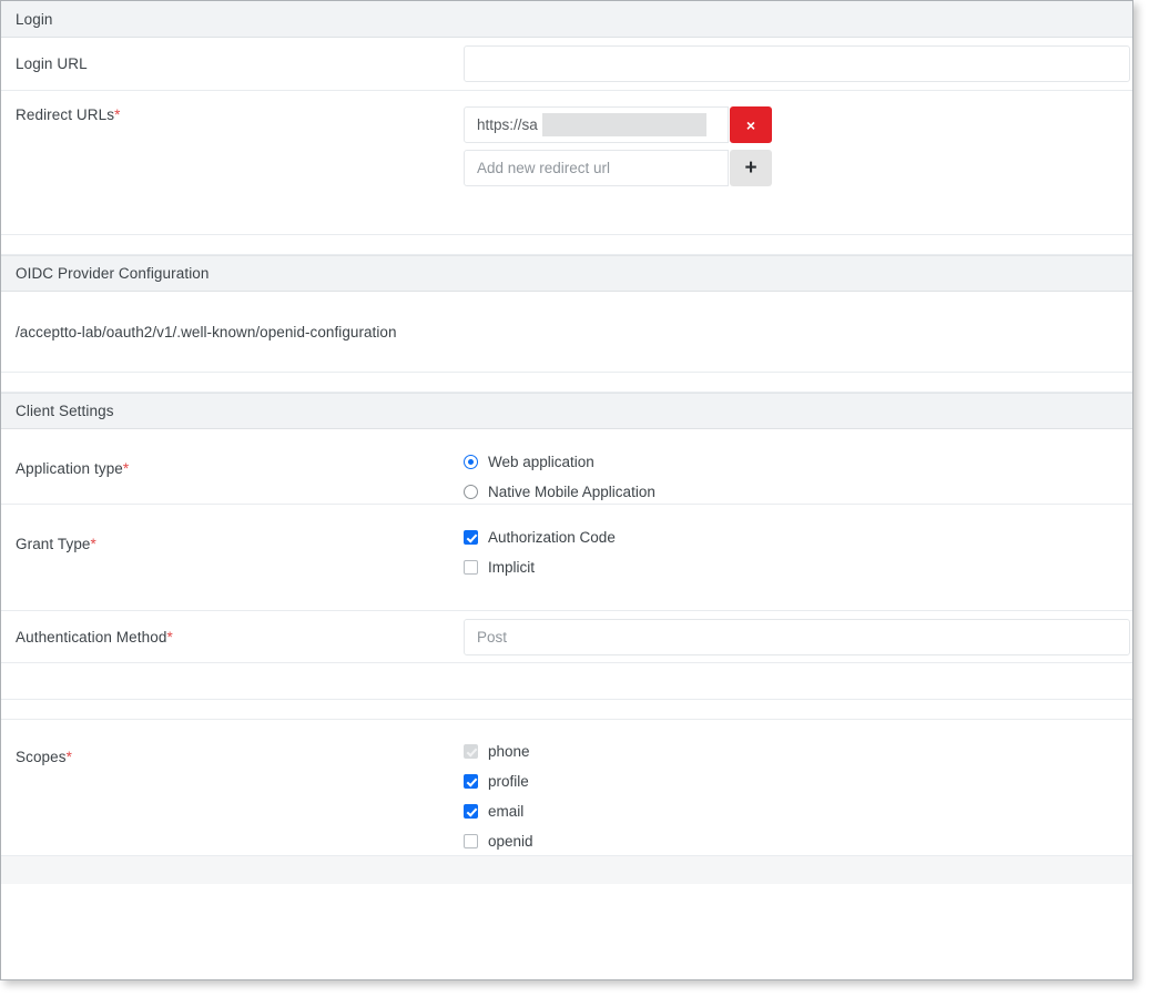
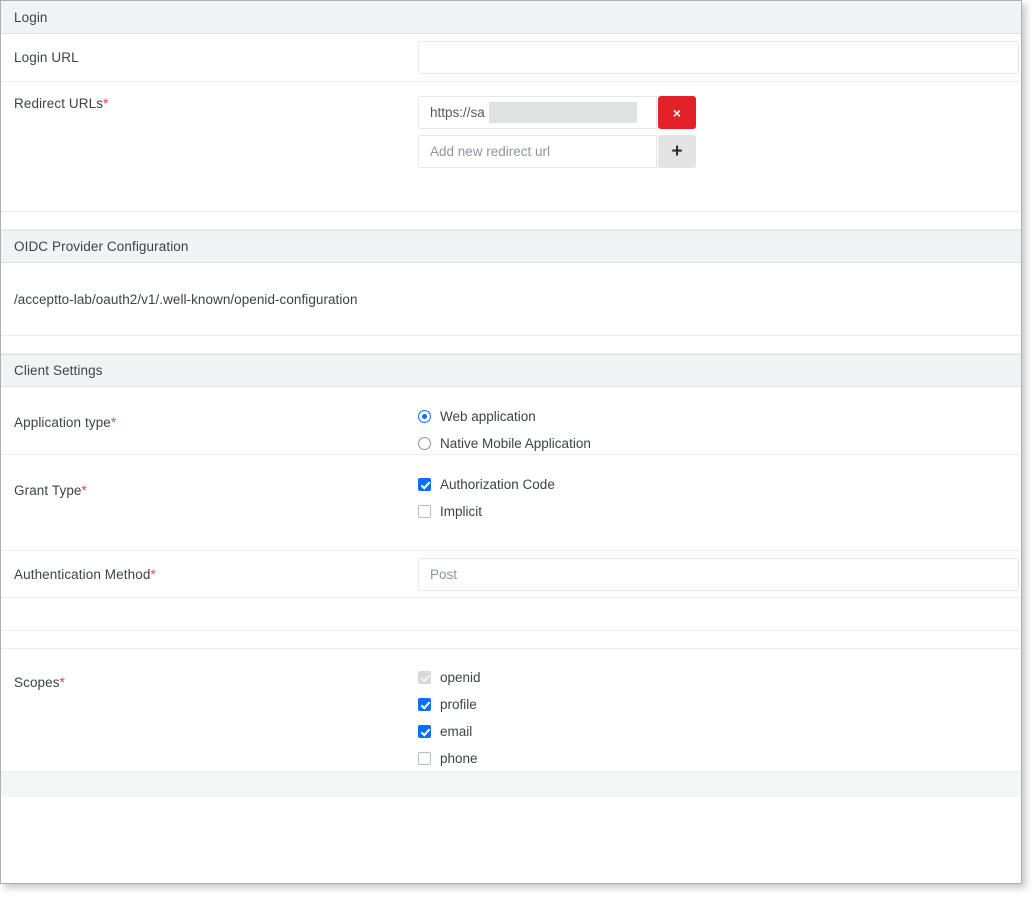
  Login
  Login URL
  Redirect URLs*
  https://sa
  ×
  Add new redirect url
  +
  OIDC Provider Configuration
  /acceptto-lab/oauth2/v1/.well-known/openid-configuration
  Client Settings
  Application type*
  Web application
  Native Mobile Application
  Grant Type*
  Authorization Code
  Implicit
  Authentication Method*
  Post
  Scopes*
- phone
+ openid
  profile
  email
- openid
+ phone
